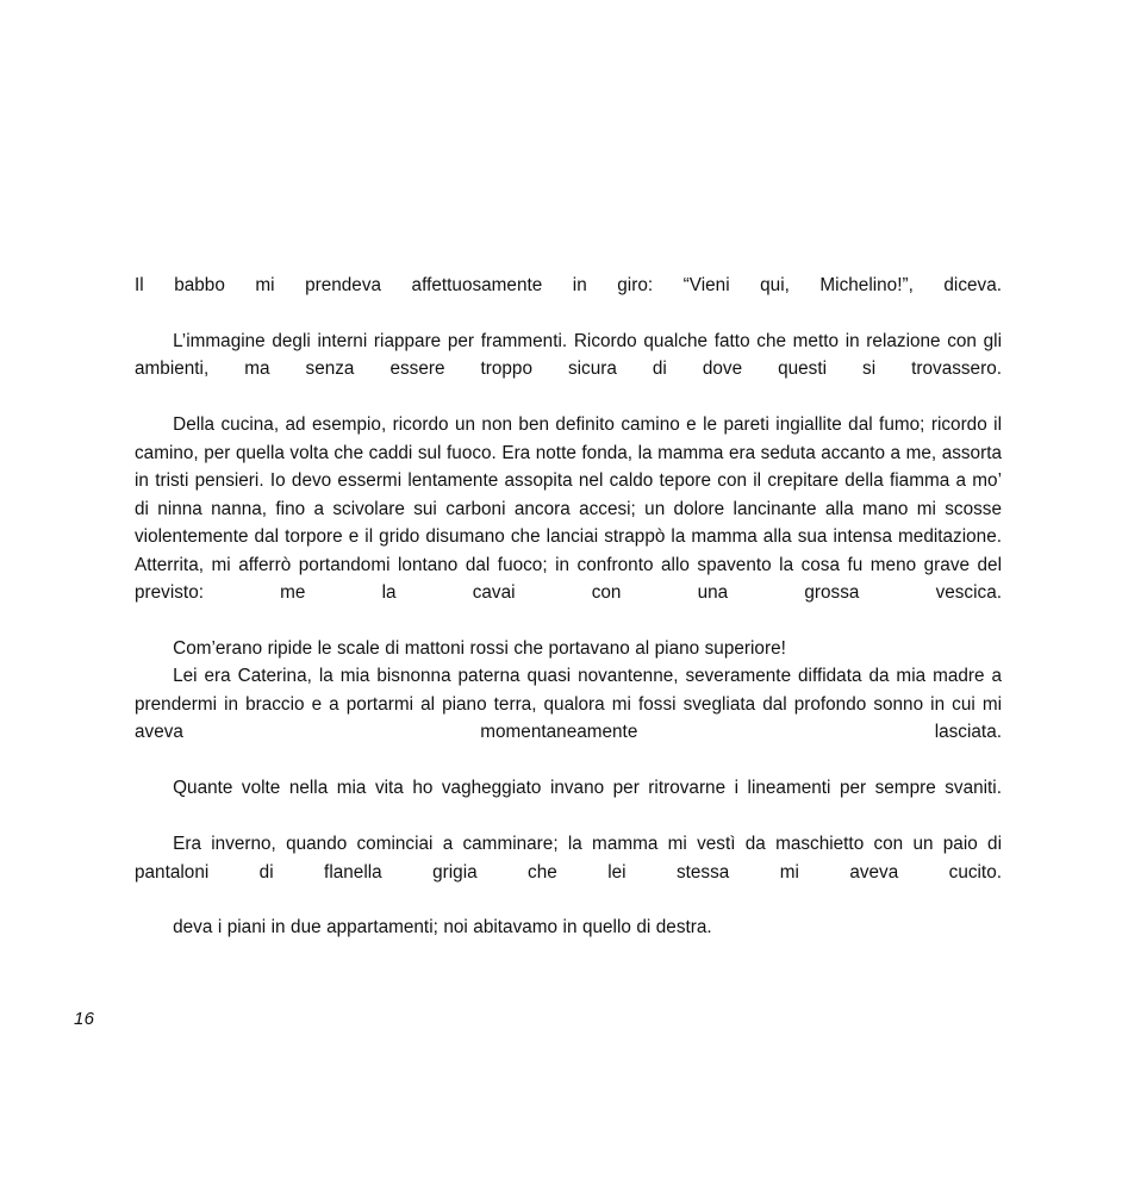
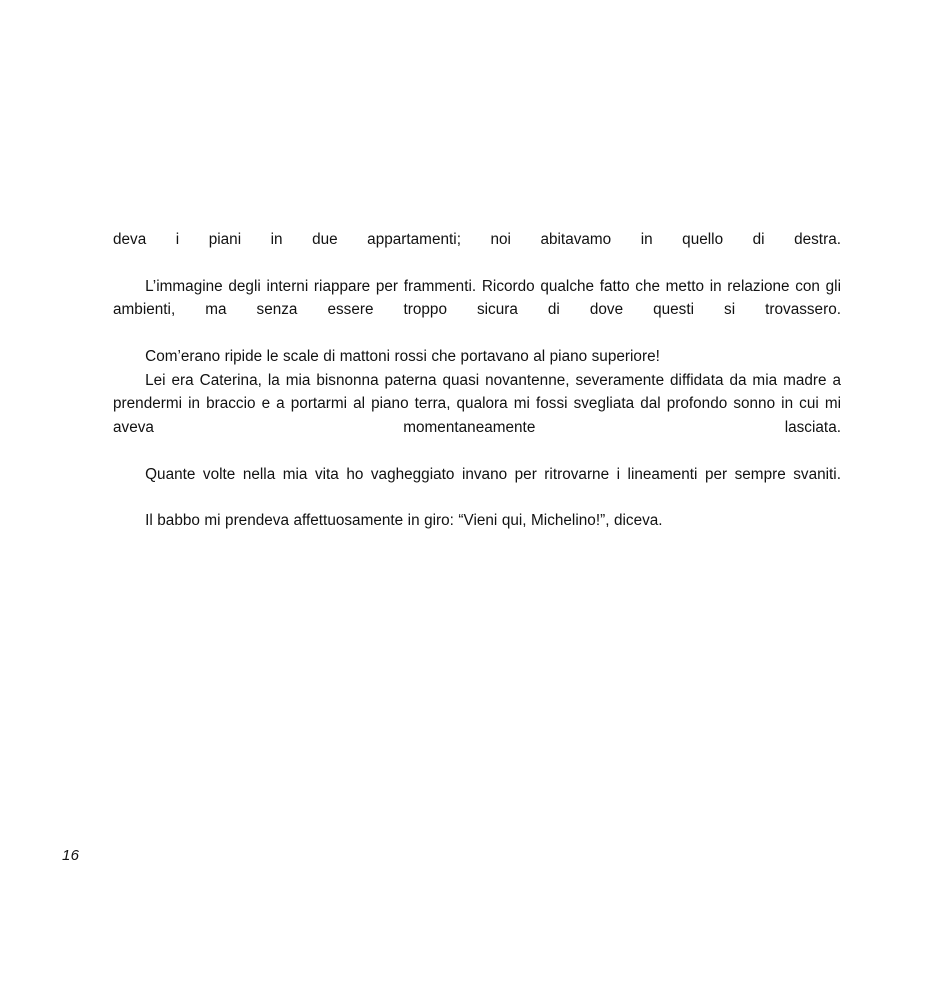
- Il babbo mi prendeva affettuosamente in giro: “Vieni qui, Michelino!”, diceva.
+ deva i piani in due appartamenti; noi abitavamo in quello di destra.
  L’immagine degli interni riappare per frammenti. Ricordo qualche fatto che metto in relazione con gli ambienti, ma senza essere troppo sicura di dove questi si trovassero.
- Della cucina, ad esempio, ricordo un non ben definito camino e le pareti ingiallite dal fumo; ricordo il camino, per quella volta che caddi sul fuoco. Era notte fonda, la mamma era seduta accanto a me, assorta in tristi pensieri. Io devo essermi lentamente assopita nel caldo tepore con il crepitare della fiamma a mo’ di ninna nanna, fino a scivolare sui carboni ancora accesi; un dolore lancinante alla mano mi scosse violentemente dal torpore e il grido disumano che lanciai strappò la mamma alla sua intensa meditazione. Atterrita, mi afferrò portandomi lontano dal fuoco; in confronto allo spavento la cosa fu meno grave del previsto: me la cavai con una grossa vescica.
  Com’erano ripide le scale di mattoni rossi che portavano al piano superiore!
  Lei era Caterina, la mia bisnonna paterna quasi novantenne, severamente diffidata da mia madre a prendermi in braccio e a portarmi al piano terra, qualora mi fossi svegliata dal profondo sonno in cui mi aveva momentaneamente lasciata.
  Quante volte nella mia vita ho vagheggiato invano per ritrovarne i lineamenti per sempre svaniti.
- Era inverno, quando cominciai a camminare; la mamma mi vestì da maschietto con un paio di pantaloni di flanella grigia che lei stessa mi aveva cucito.
- deva i piani in due appartamenti; noi abitavamo in quello di destra.
+ Il babbo mi prendeva affettuosamente in giro: “Vieni qui, Michelino!”, diceva.
  16
